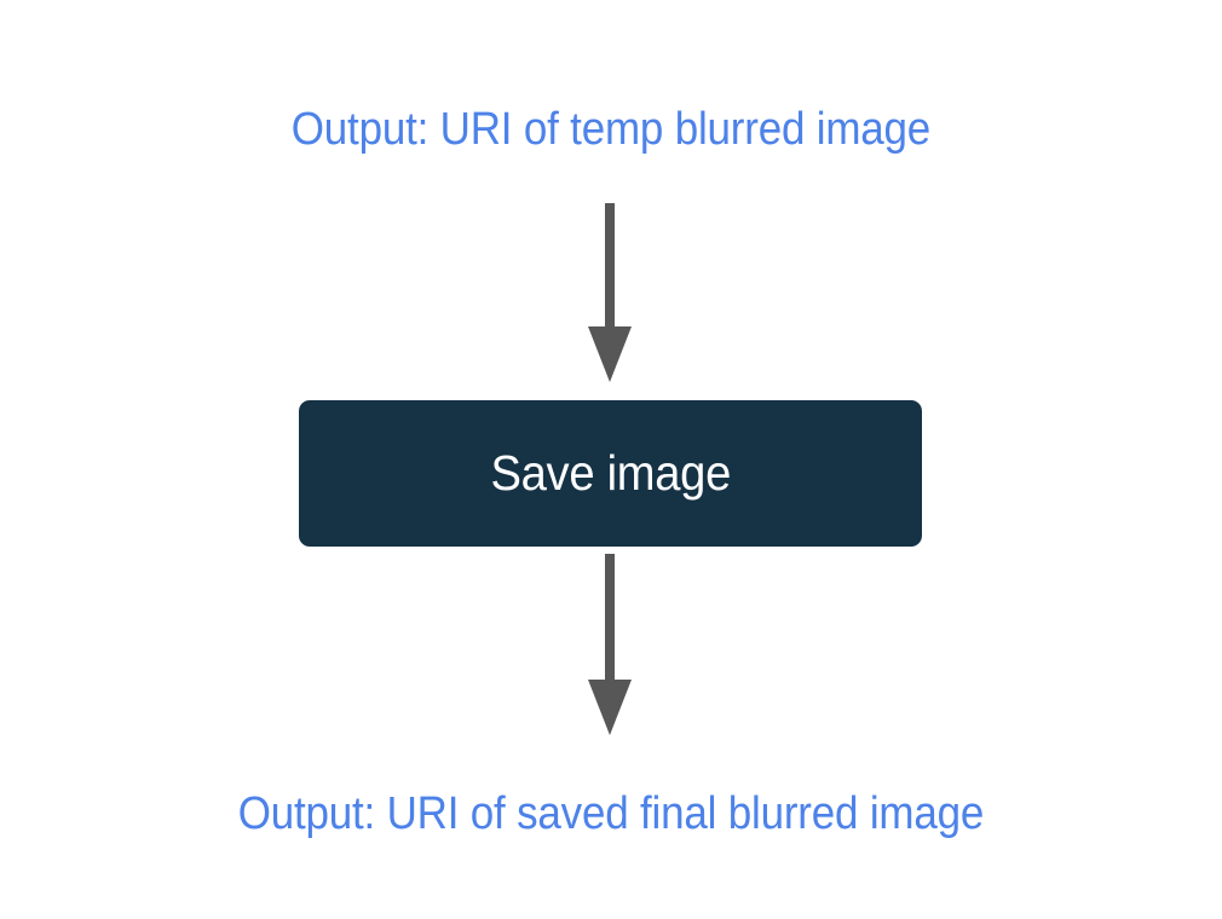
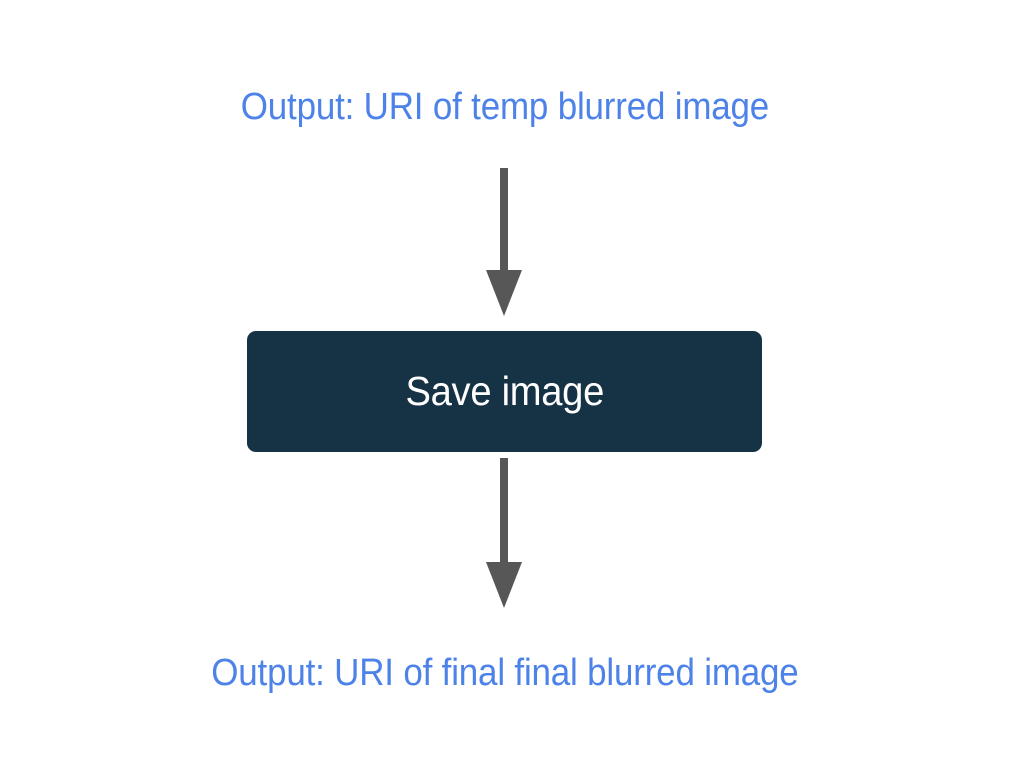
  Output: URI of temp blurred image
  Save image
- Output: URI of saved final blurred image
+ Output: URI of final final blurred image
